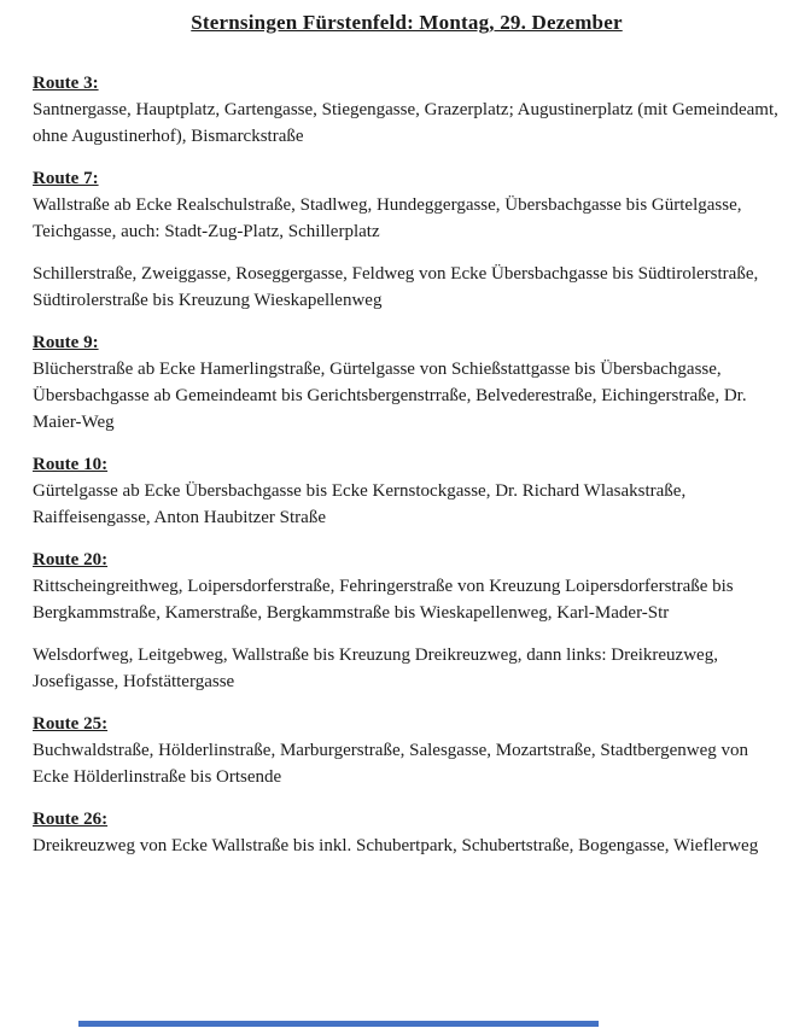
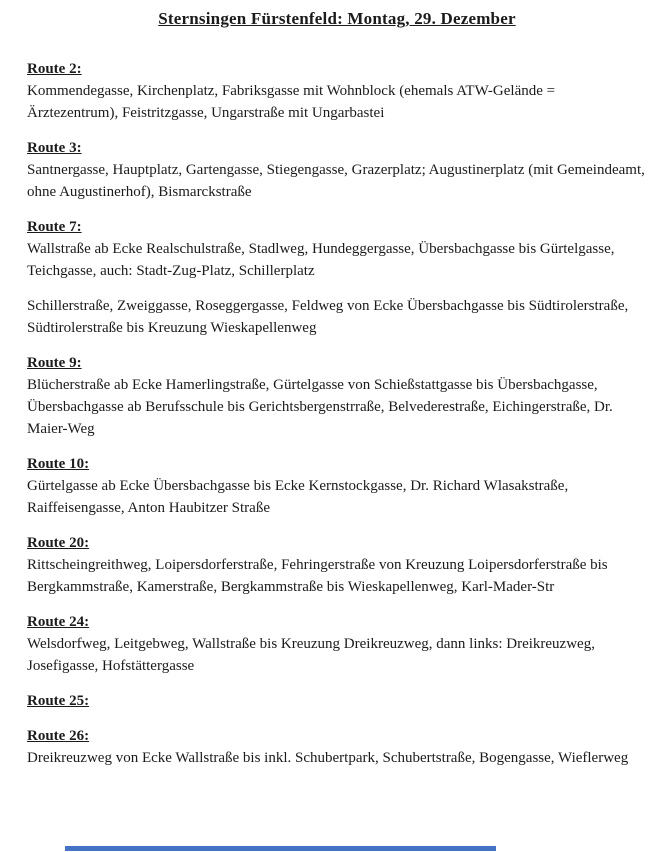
  Sternsingen Fürstenfeld: Montag, 29. Dezember
+ Route 2:
+ Kommendegasse, Kirchenplatz, Fabriksgasse mit Wohnblock (ehemals ATW-Gelände = Ärztezentrum), Feistritzgasse, Ungarstraße mit Ungarbastei
  Route 3:
  Santnergasse, Hauptplatz, Gartengasse, Stiegengasse, Grazerplatz; Augustinerplatz (mit Gemeindeamt, ohne Augustinerhof), Bismarckstraße
  Route 7:
  Wallstraße ab Ecke Realschulstraße, Stadlweg, Hundeggergasse, Übersbachgasse bis Gürtelgasse, Teichgasse, auch: Stadt-Zug-Platz, Schillerplatz
  Schillerstraße, Zweiggasse, Roseggergasse, Feldweg von Ecke Übersbachgasse bis Südtirolerstraße, Südtirolerstraße bis Kreuzung Wieskapellenweg
  Route 9:
- Blücherstraße ab Ecke Hamerlingstraße, Gürtelgasse von Schießstattgasse bis Übersbachgasse, Übersbachgasse ab Gemeindeamt bis Gerichtsbergenstrraße, Belvederestraße, Eichingerstraße, Dr. Maier-Weg
+ Blücherstraße ab Ecke Hamerlingstraße, Gürtelgasse von Schießstattgasse bis Übersbachgasse, Übersbachgasse ab Berufsschule bis Gerichtsbergenstrraße, Belvederestraße, Eichingerstraße, Dr. Maier-Weg
  Route 10:
  Gürtelgasse ab Ecke Übersbachgasse bis Ecke Kernstockgasse, Dr. Richard Wlasakstraße, Raiffeisengasse, Anton Haubitzer Straße
  Route 20:
  Rittscheingreithweg, Loipersdorferstraße, Fehringerstraße von Kreuzung Loipersdorferstraße bis Bergkammstraße, Kamerstraße, Bergkammstraße bis Wieskapellenweg, Karl-Mader-Str
+ Route 24:
  Welsdorfweg, Leitgebweg, Wallstraße bis Kreuzung Dreikreuzweg, dann links: Dreikreuzweg, Josefigasse, Hofstättergasse
  Route 25:
- Buchwaldstraße, Hölderlinstraße, Marburgerstraße, Salesgasse, Mozartstraße, Stadtbergenweg von Ecke Hölderlinstraße bis Ortsende
  Route 26:
  Dreikreuzweg von Ecke Wallstraße bis inkl. Schubertpark, Schubertstraße, Bogengasse, Wieflerweg
